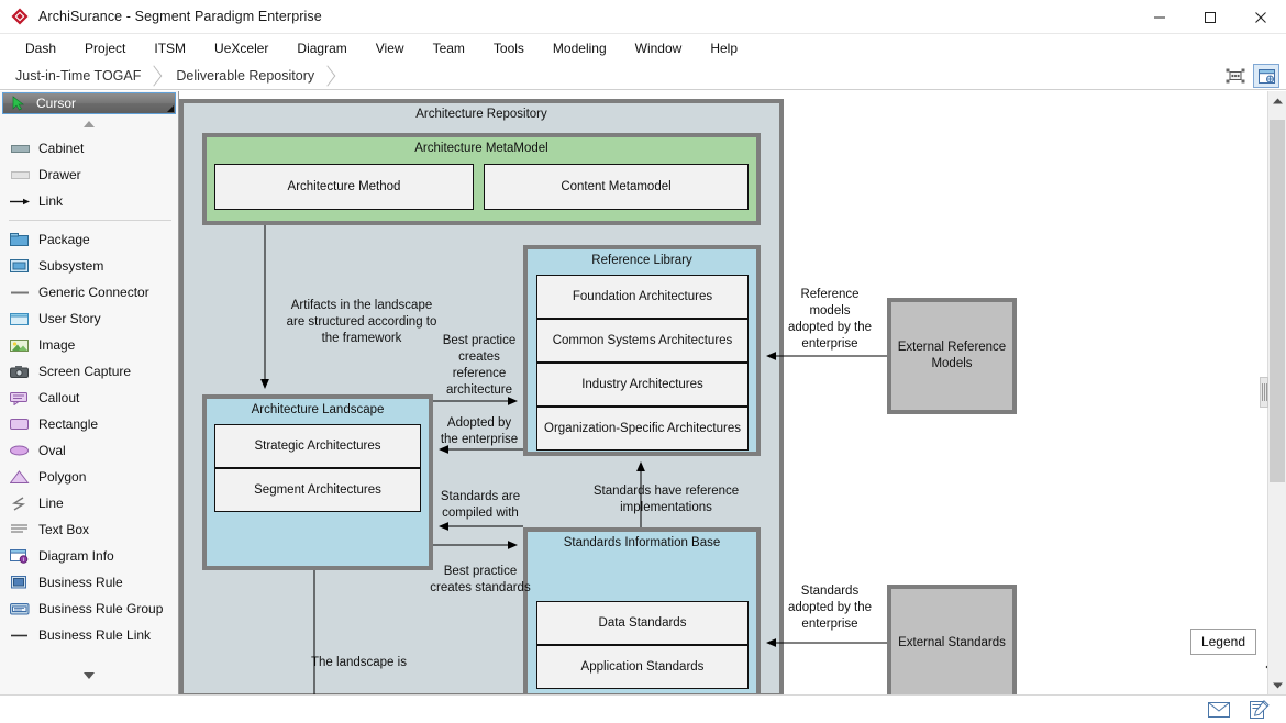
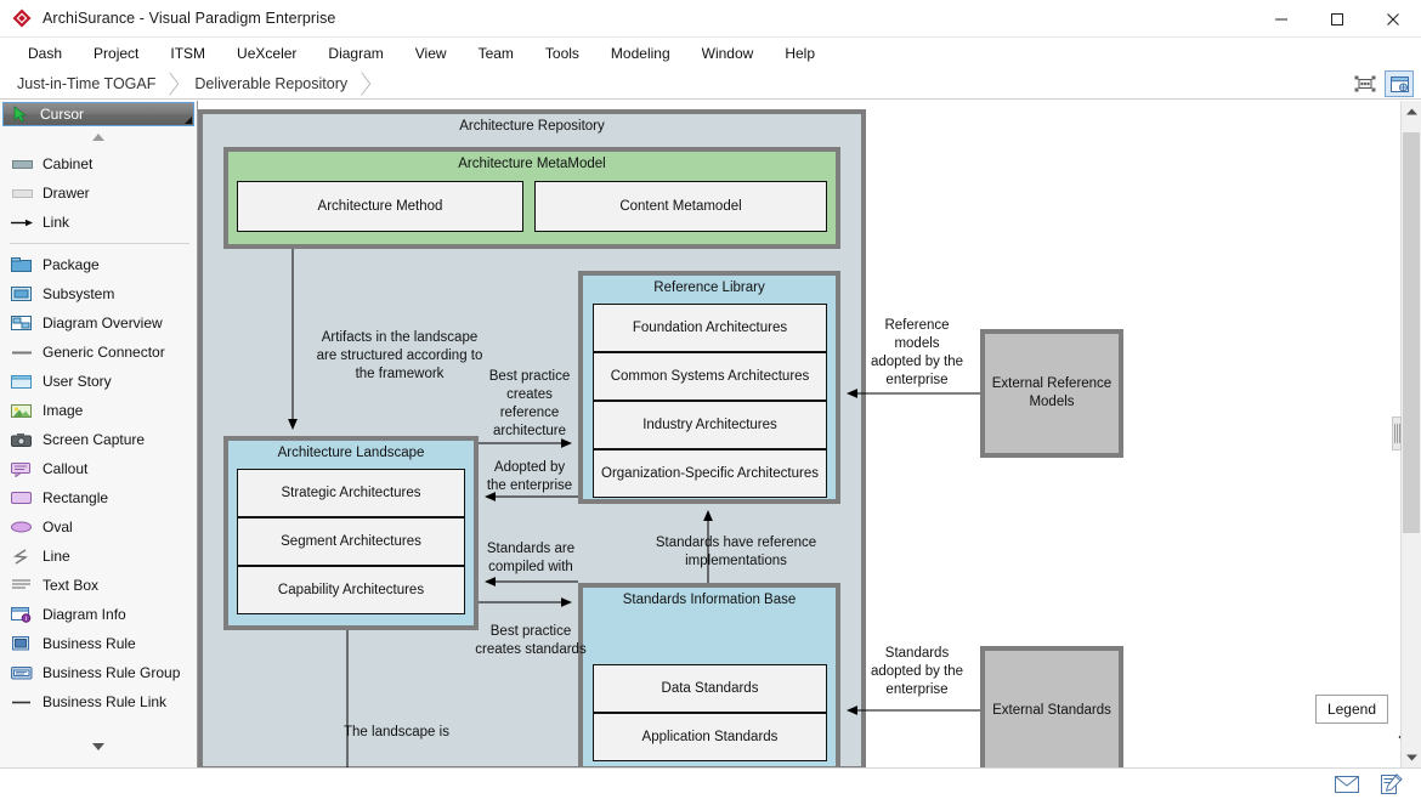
- ArchiSurance - Segment Paradigm Enterprise
+ ArchiSurance - Visual Paradigm Enterprise
  Dash
  Project
  ITSM
  UeXceler
  Diagram
  View
  Team
  Tools
  Modeling
  Window
  Help
  Just-in-Time TOGAF
  Deliverable Repository
  Cursor
  Cabinet
  Drawer
  Link
  Package
  Subsystem
+ Diagram Overview
  Generic Connector
  User Story
  Image
  Screen Capture
  Callout
  Rectangle
  Oval
- Polygon
  Line
  Text Box
  Diagram Info
  Business Rule
  Business Rule Group
  Business Rule Link
  Architecture Repository
  Architecture MetaModel
  Architecture Method
  Content Metamodel
  Reference Library
  Foundation Architectures
  Common Systems Architectures
  Industry Architectures
  Organization-Specific Architectures
  Architecture Landscape
  Strategic Architectures
  Segment Architectures
+ Capability Architectures
  Standards Information Base
  Data Standards
  Application Standards
  External Reference
  Models
  External Standards
  Artifacts in the landscape
  are structured according to
  the framework
  Best practice
  creates
  reference
  architecture
  Adopted by
  the enterprise
  Standards are
  compiled with
  Best practice
  creates standards
  Standars have reference
  implementations
  Reference
  models
  adopted by the
  enterprise
  Standards
  adopted by the
  enterprise
  The landscape is
  Legend
